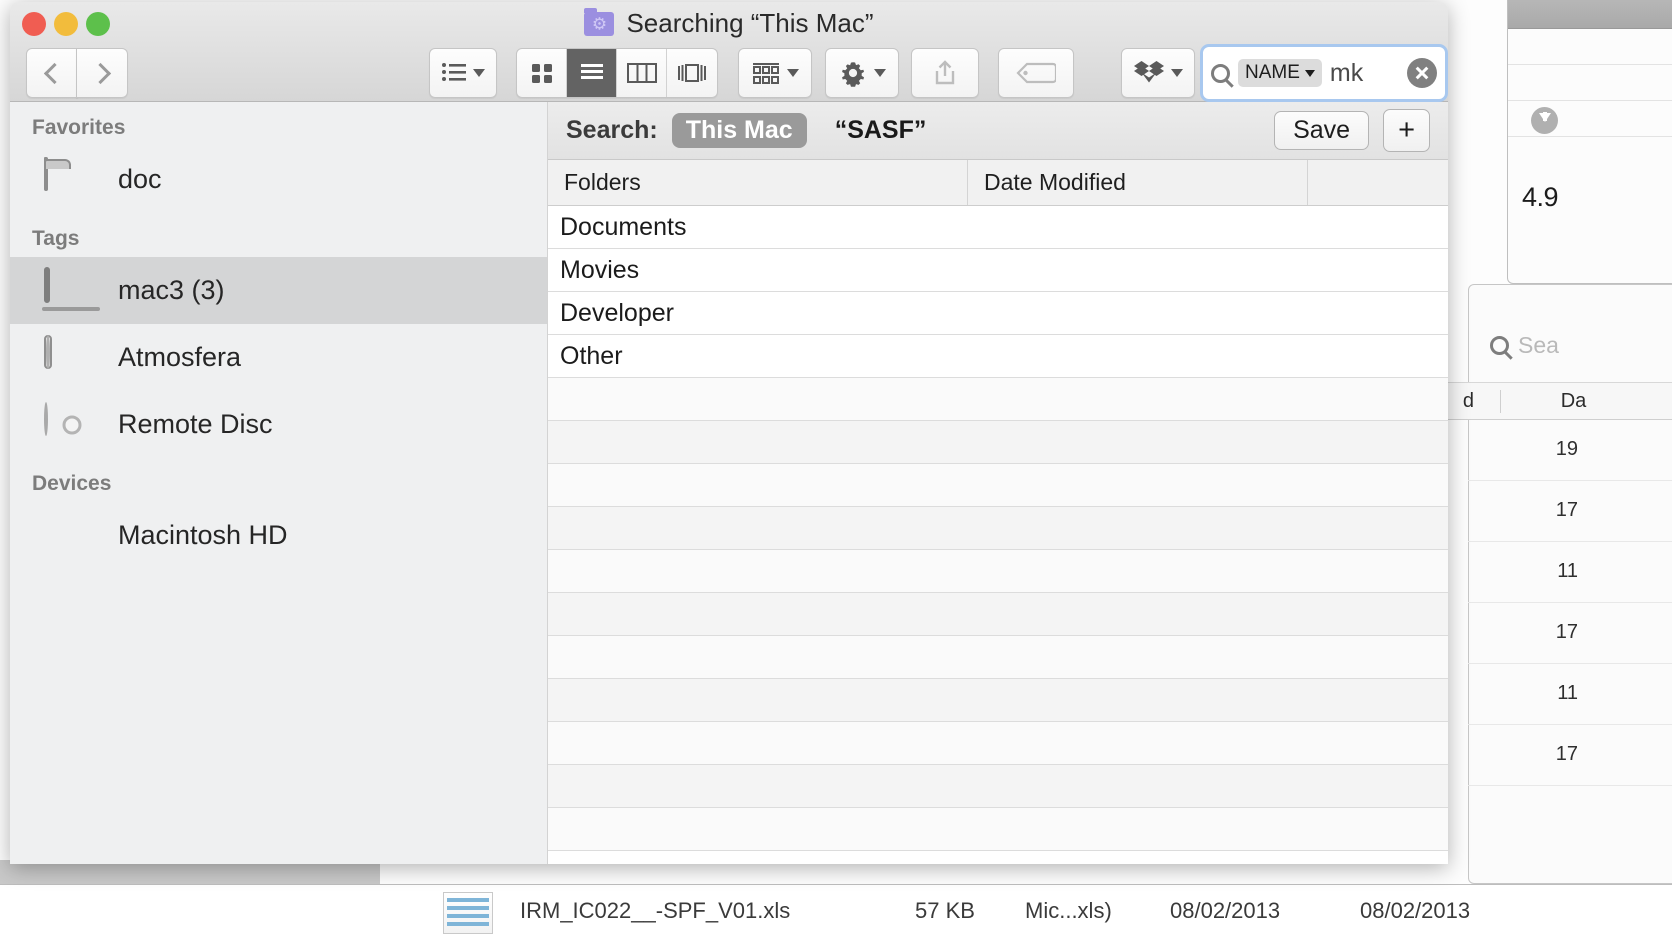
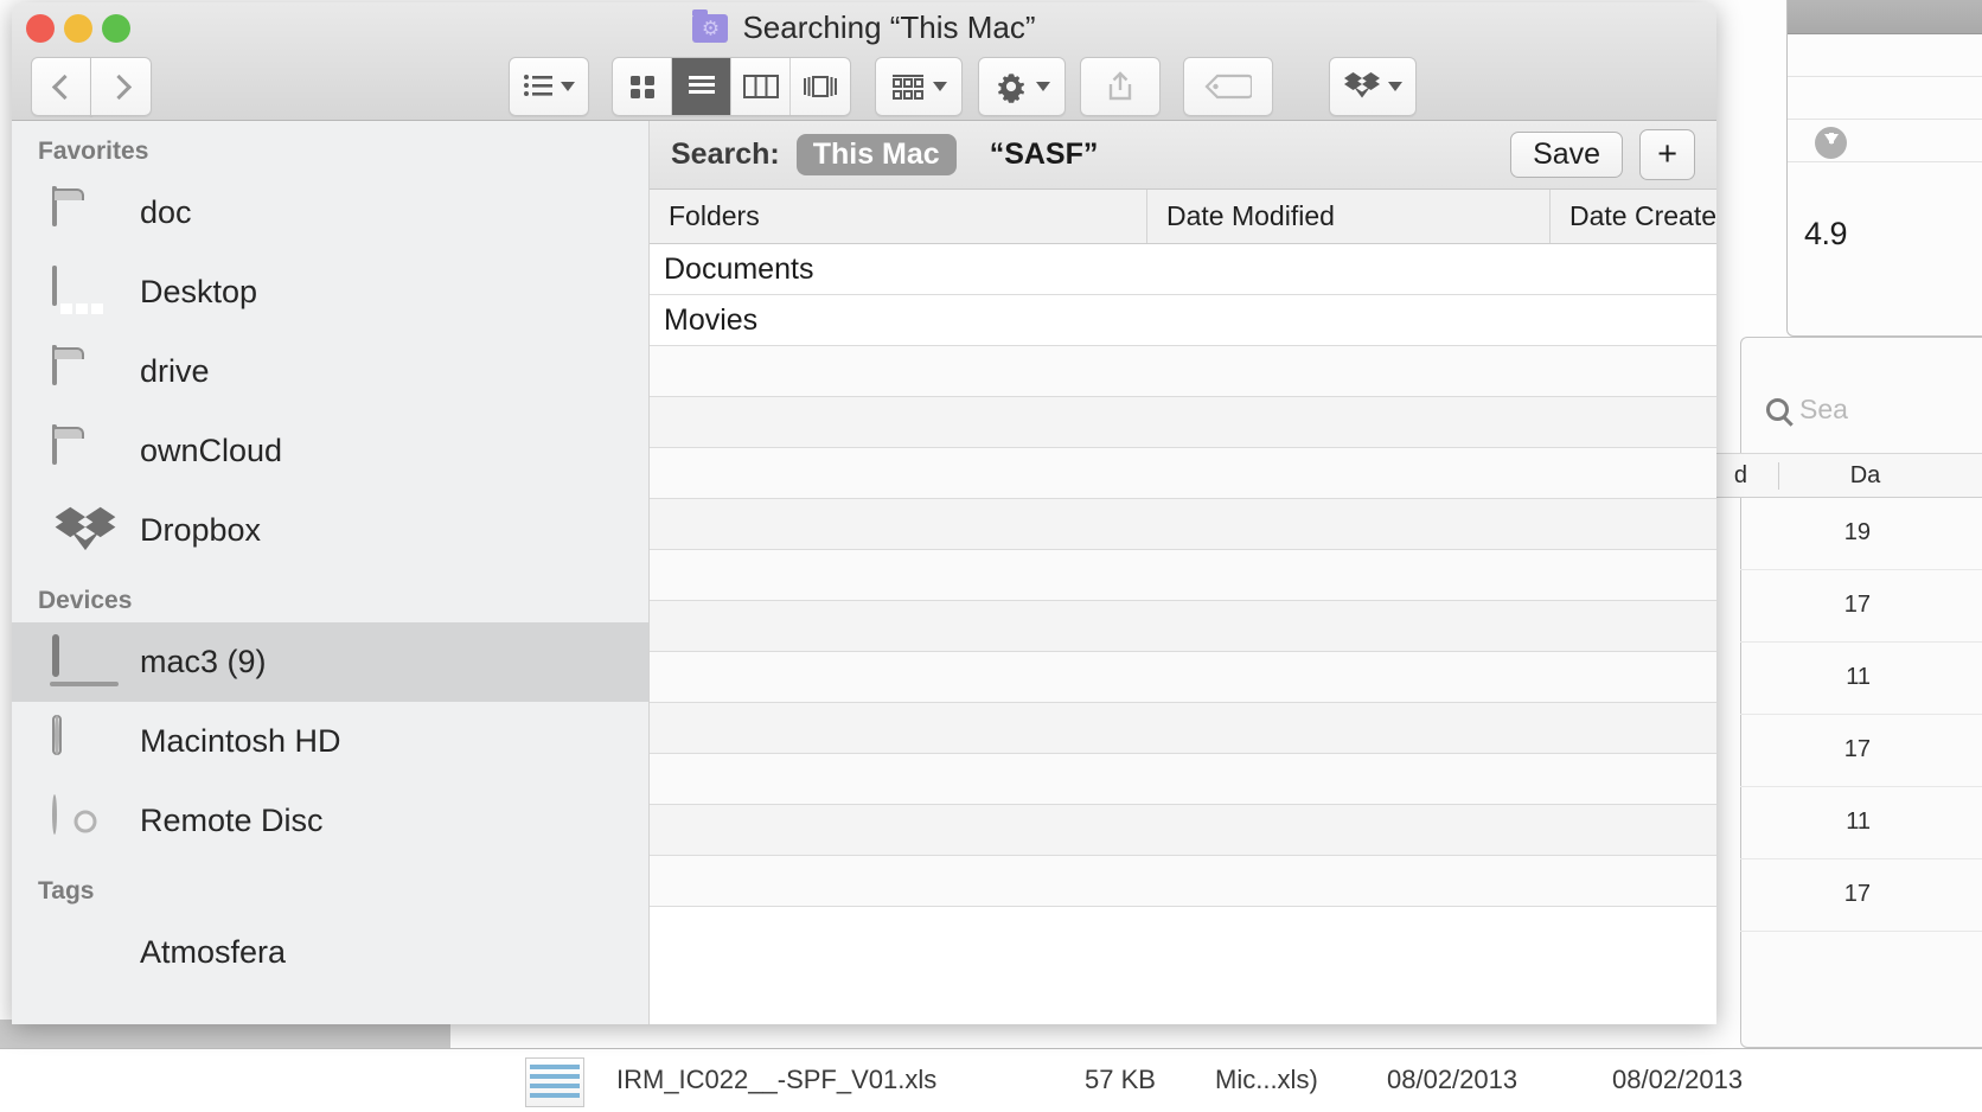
  4.9
  Sea
  d
  Da
  19
  17
  11
  17
  11
  17
  IRM_IC022__-SPF_V01.xls
  57 KB
  Mic...xls)
  08/02/2013
  08/02/2013
  Searching “This Mac”
- NAME
- mk
  Favorites
  doc
+ Desktop
+ drive
+ ownCloud
+ Dropbox
- Tags
+ Devices
- mac3 (3)
+ mac3 (9)
- Atmosfera
+ Macintosh HD
  Remote Disc
- Devices
+ Tags
- Macintosh HD
+ Atmosfera
  Search:
  This Mac
  “SASF”
  Save
  +
  Folders
  Date Modified
+ Date Create
  Documents
  Movies
- Developer
- Other
